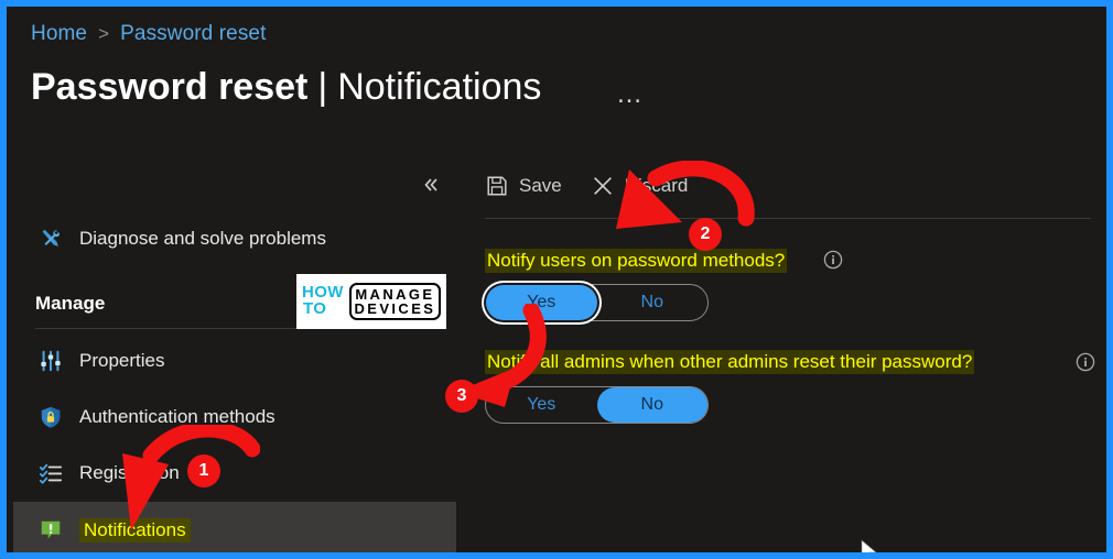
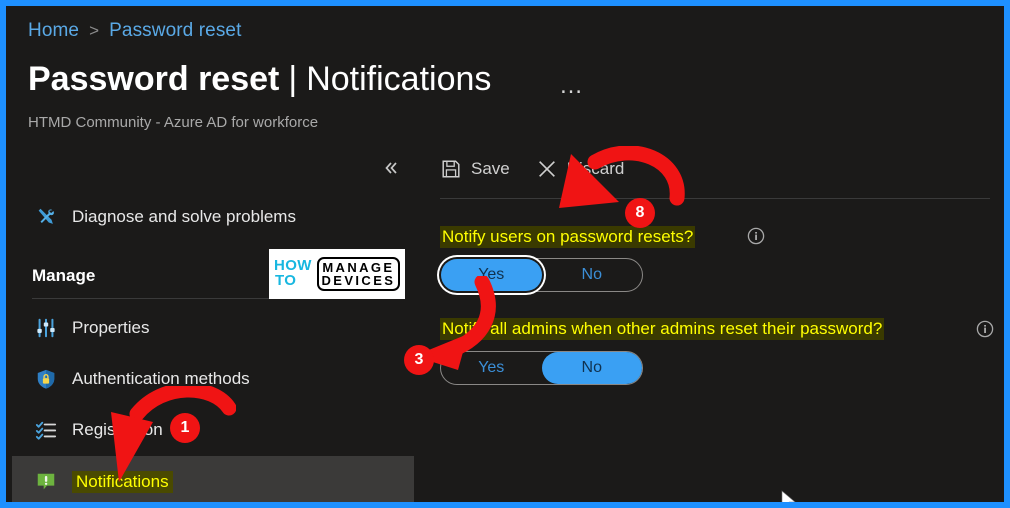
  Home
  >
  Password reset
  Password reset
  |
  Notifications
  …
+ HTMD Community - Azure AD for workforce
  Diagnose and solve problems
  Manage
  Properties
  Authentication methods
  Notifiations
  Save
- Notify users on password methods?
+ Notify users on password resets?
  Yes
  No
  Noti all admins when other admins reset their password?
  Yes
  No
  HOW
  TO
  MANAGE
  DEVICES
  1
- 2
+ 8
  3
